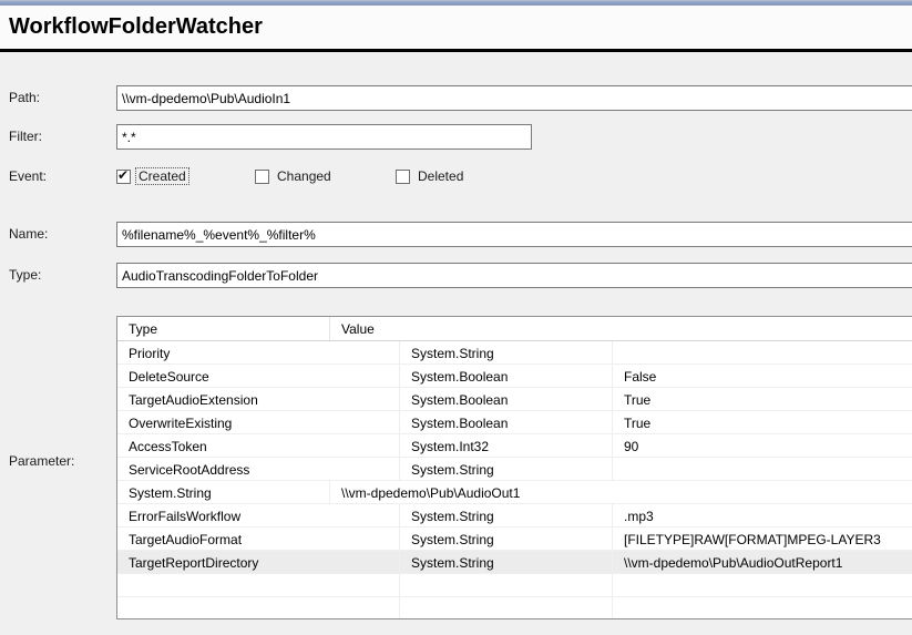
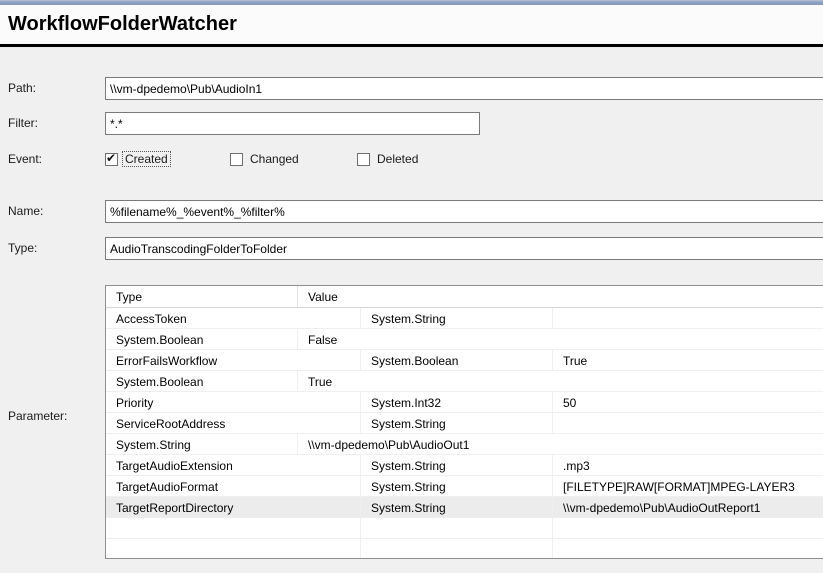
  WorkflowFolderWatcher
  Path:
  \\vm-dpedemo\Pub\AudioIn1
  Filter:
  *.*
  Event:
  Created
  Changed
  Deleted
  Name:
  %filename%_%event%_%filter%
  Type:
  AudioTranscodingFolderToFolder
  Parameter:
  Type
  Value
- Priority
+ AccessToken
  System.String
- DeleteSource
  System.Boolean
  False
- TargetAudioExtension
+ ErrorFailsWorkflow
  System.Boolean
  True
- OverwriteExisting
  System.Boolean
  True
- AccessToken
+ Priority
  System.Int32
- 90
+ 50
  ServiceRootAddress
  System.String
  System.String
  \\vm-dpedemo\Pub\AudioOut1
- ErrorFailsWorkflow
+ TargetAudioExtension
  System.String
  .mp3
  TargetAudioFormat
  System.String
  [FILETYPE]RAW[FORMAT]MPEG-LAYER3
  TargetReportDirectory
  System.String
  \\vm-dpedemo\Pub\AudioOutReport1
